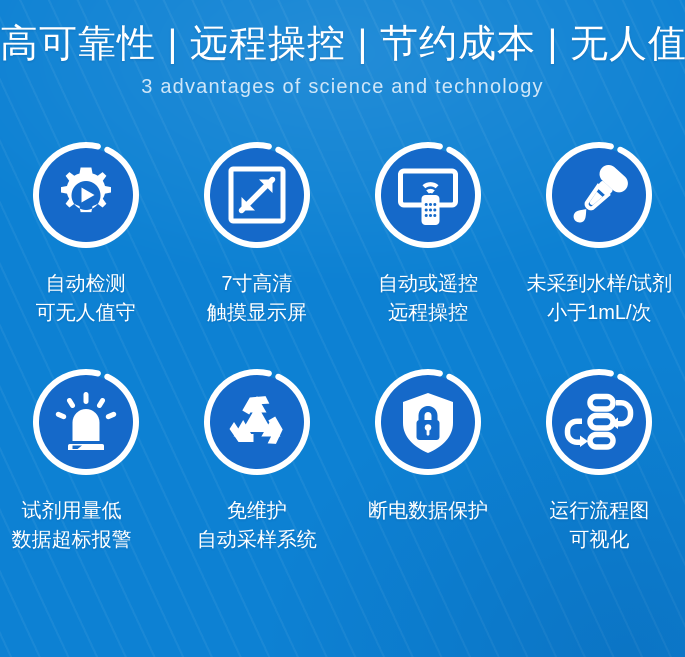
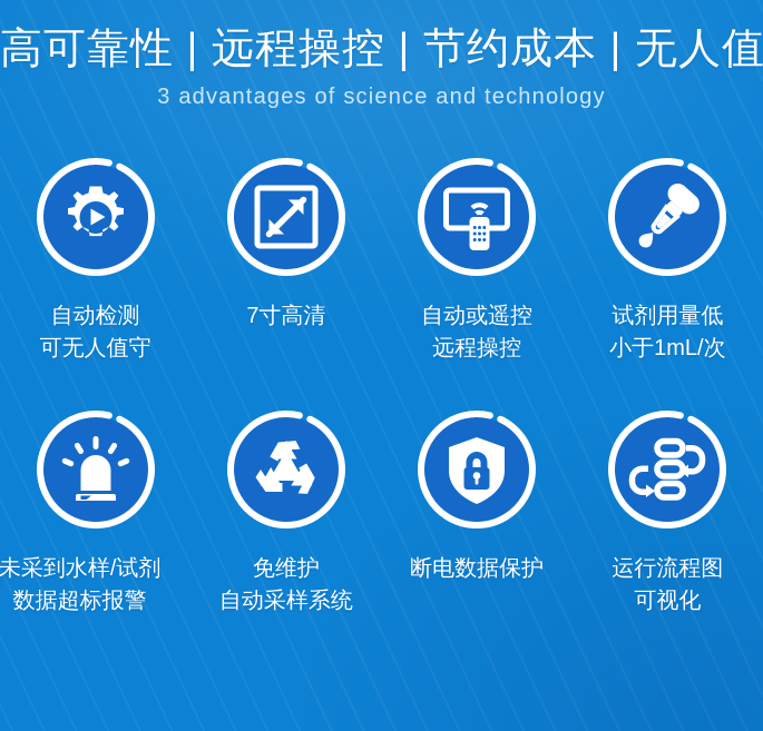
  高可靠性 | 远程操控 | 节约成本 | 无人值
  3 advantages of science and technology
  自动检测
  可无人值守
  7寸高清
- 触摸显示屏
  自动或遥控
  远程操控
- 未采到水样/试剂
+ 试剂用量低
  小于1mL/次
- 试剂用量低
+ 未采到水样/试剂
  数据超标报警
  免维护
  自动采样系统
  断电数据保护
  运行流程图
  可视化
